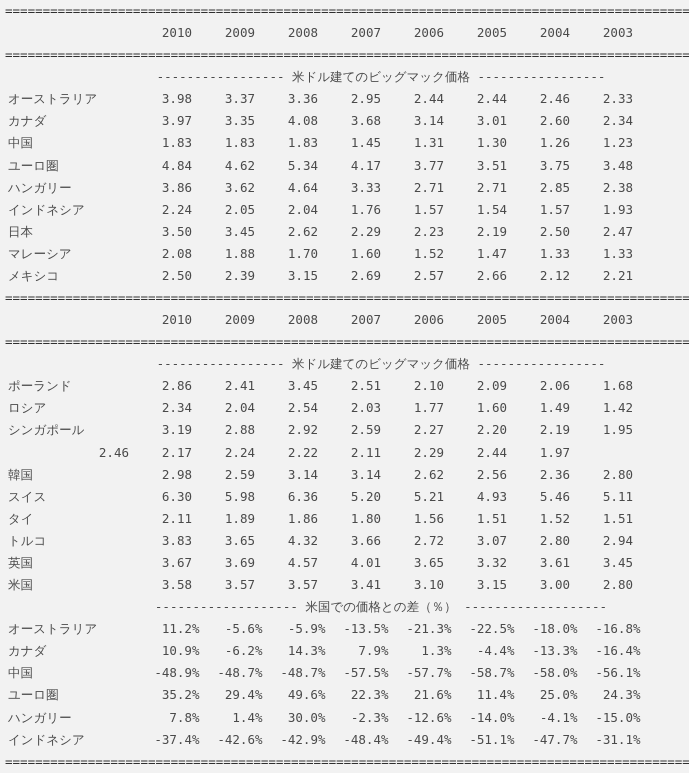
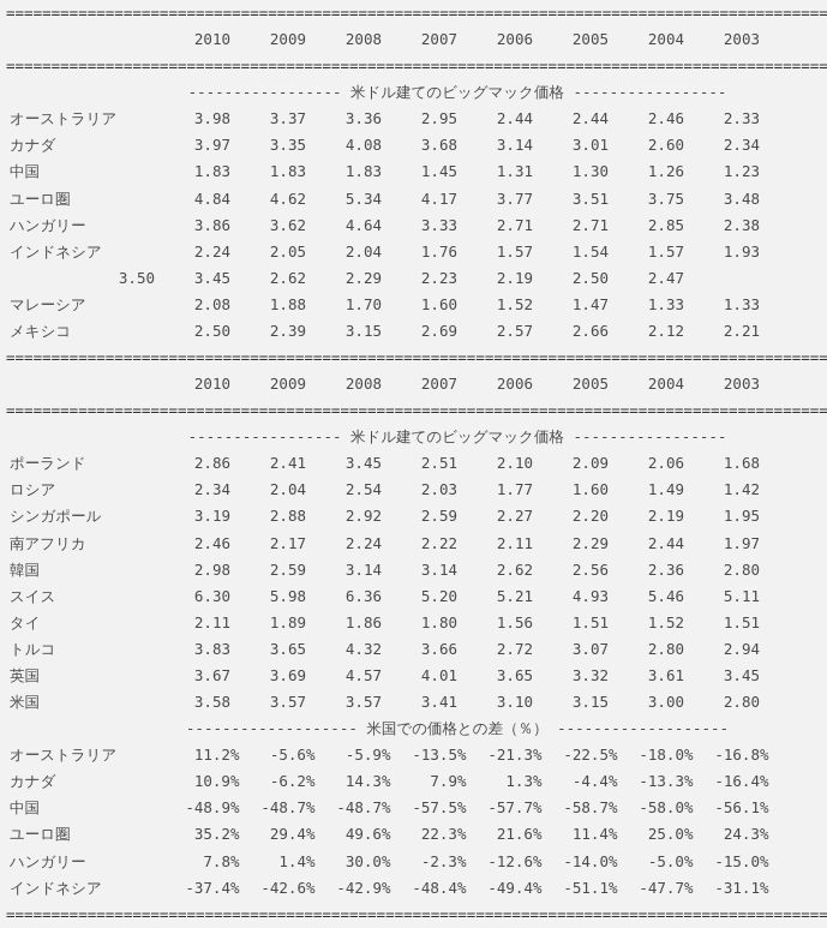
  ===========================================================================================
  2010
  2009
  2008
  2007
  2006
  2005
  2004
  2003
  ===========================================================================================
  ----------------- 米ドル建てのビッグマック価格 -----------------
  オーストラリア
  3.98
  3.37
  3.36
  2.95
  2.44
  2.44
  2.46
  2.33
  カナダ
  3.97
  3.35
  4.08
  3.68
  3.14
  3.01
  2.60
  2.34
  中国
  1.83
  1.83
  1.83
  1.45
  1.31
  1.30
  1.26
  1.23
  ユーロ圏
  4.84
  4.62
  5.34
  4.17
  3.77
  3.51
  3.75
  3.48
  ハンガリー
  3.86
  3.62
  4.64
  3.33
  2.71
  2.71
  2.85
  2.38
  インドネシア
  2.24
  2.05
  2.04
  1.76
  1.57
  1.54
  1.57
  1.93
- 日本
  3.50
  3.45
  2.62
  2.29
  2.23
  2.19
  2.50
  2.47
  マレーシア
  2.08
  1.88
  1.70
  1.60
  1.52
  1.47
  1.33
  1.33
  メキシコ
  2.50
  2.39
  3.15
  2.69
  2.57
  2.66
  2.12
  2.21
  ===========================================================================================
  2010
  2009
  2008
  2007
  2006
  2005
  2004
  2003
  ===========================================================================================
  ----------------- 米ドル建てのビッグマック価格 -----------------
  ポーランド
  2.86
  2.41
  3.45
  2.51
  2.10
  2.09
  2.06
  1.68
  ロシア
  2.34
  2.04
  2.54
  2.03
  1.77
  1.60
  1.49
  1.42
  シンガポール
  3.19
  2.88
  2.92
  2.59
  2.27
  2.20
  2.19
  1.95
+ 南アフリカ
  2.46
  2.17
  2.24
  2.22
  2.11
  2.29
  2.44
  1.97
  韓国
  2.98
  2.59
  3.14
  3.14
  2.62
  2.56
  2.36
  2.80
  スイス
  6.30
  5.98
  6.36
  5.20
  5.21
  4.93
  5.46
  5.11
  タイ
  2.11
  1.89
  1.86
  1.80
  1.56
  1.51
  1.52
  1.51
  トルコ
  3.83
  3.65
  4.32
  3.66
  2.72
  3.07
  2.80
  2.94
  英国
  3.67
  3.69
  4.57
  4.01
  3.65
  3.32
  3.61
  3.45
  米国
  3.58
  3.57
  3.57
  3.41
  3.10
  3.15
  3.00
  2.80
  ------------------- 米国での価格との差（％） -------------------
  オーストラリア
  11.2%
  -5.6%
  -5.9%
  -13.5%
  -21.3%
  -22.5%
  -18.0%
  -16.8%
  カナダ
  10.9%
  -6.2%
  14.3%
  7.9%
  1.3%
  -4.4%
  -13.3%
  -16.4%
  中国
  -48.9%
  -48.7%
  -48.7%
  -57.5%
  -57.7%
  -58.7%
  -58.0%
  -56.1%
  ユーロ圏
  35.2%
  29.4%
  49.6%
  22.3%
  21.6%
  11.4%
  25.0%
  24.3%
  ハンガリー
  7.8%
  1.4%
  30.0%
  -2.3%
  -12.6%
  -14.0%
- -4.1%
+ -5.0%
  -15.0%
  インドネシア
  -37.4%
  -42.6%
  -42.9%
  -48.4%
  -49.4%
  -51.1%
  -47.7%
  -31.1%
  ===========================================================================================
